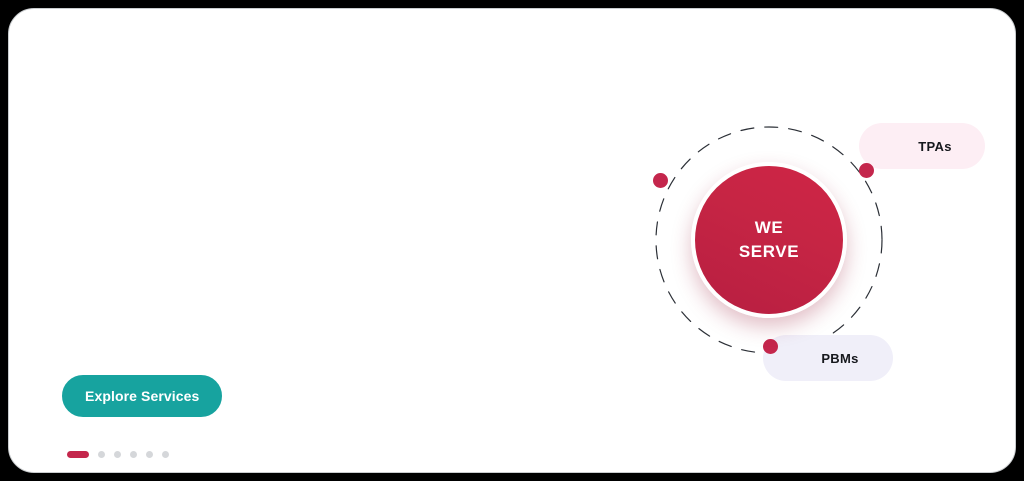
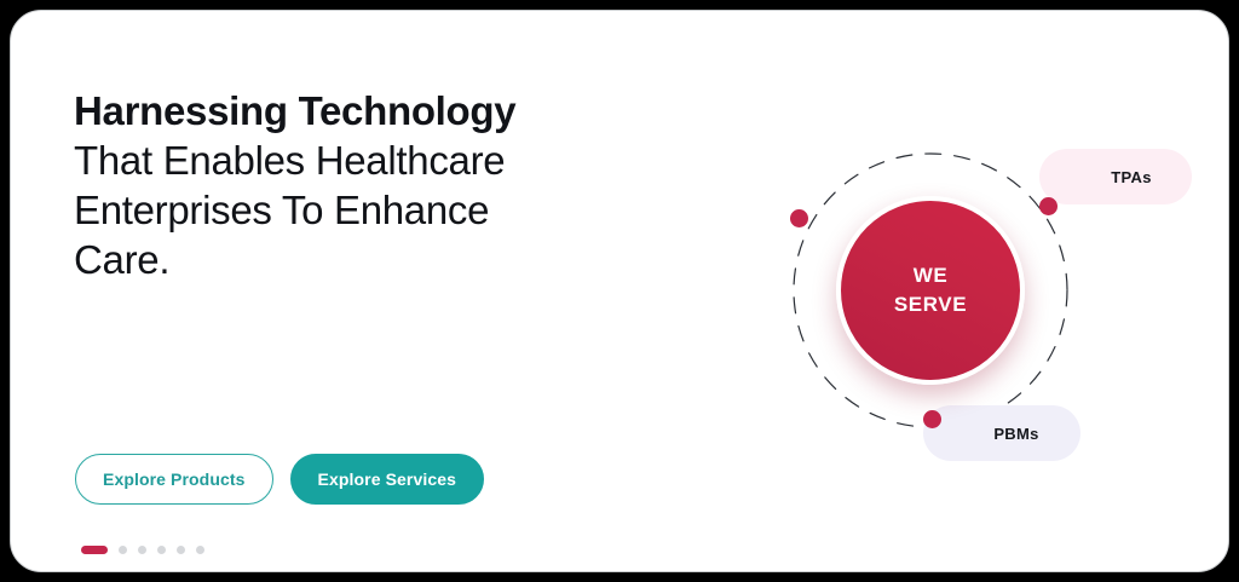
+ Harnessing Technology
+ That Enables Healthcare Enterprises To Enhance Care.
+ Explore Products
  Explore Services
  TPAs
  PBMs
  WE
  SERVE
